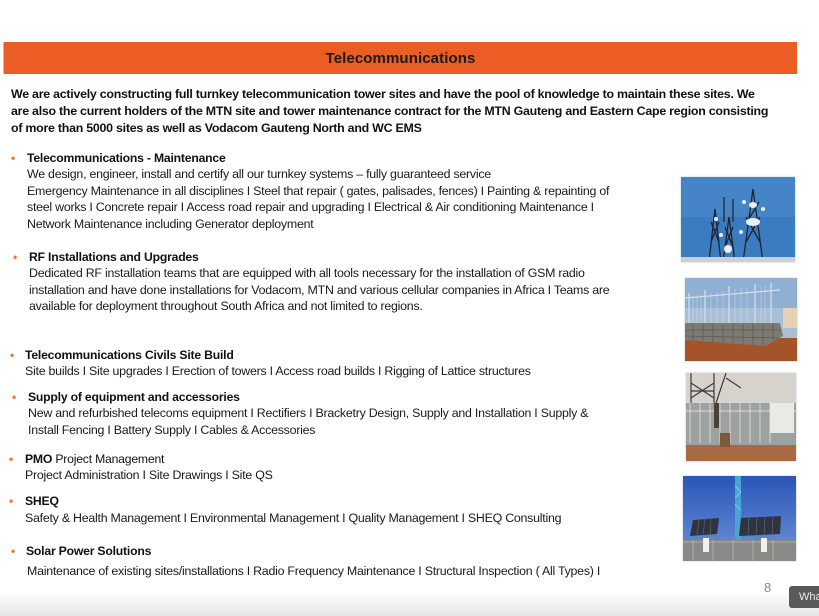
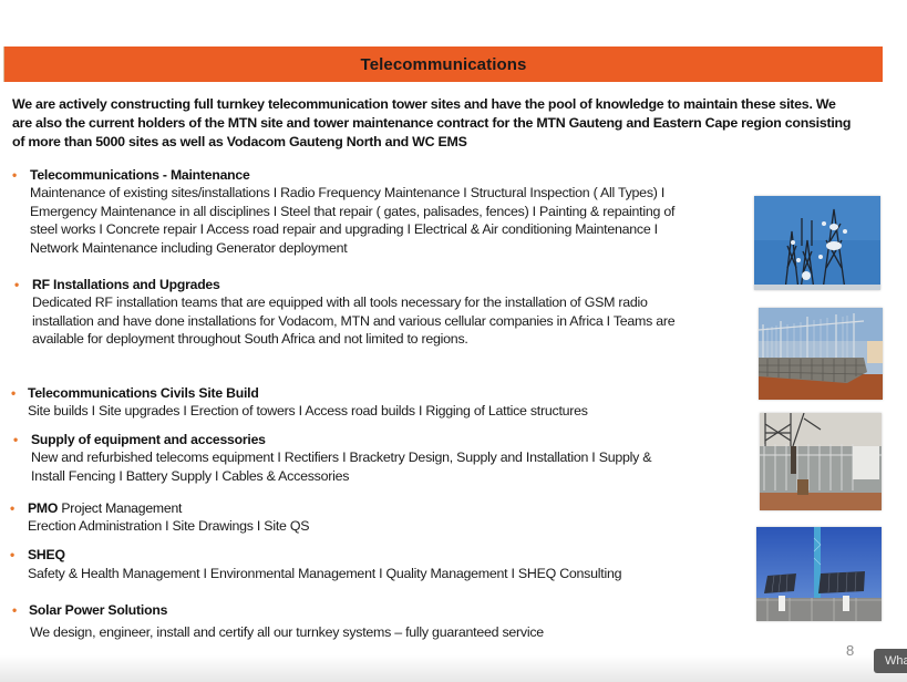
  Telecommunications
  We are actively constructing full turnkey telecommunication tower sites and have the pool of knowledge to maintain these sites. We
  are also the current holders of the MTN site and tower maintenance contract for the MTN Gauteng and Eastern Cape region consisting
  of more than 5000 sites as well as Vodacom Gauteng North and WC EMS
  •
  Telecommunications - Maintenance
- We design, engineer, install and certify all our turnkey systems – fully guaranteed service
+ Maintenance of existing sites/installations I Radio Frequency Maintenance I Structural Inspection ( All Types) I
  Emergency Maintenance in all disciplines I Steel that repair ( gates, palisades, fences) I Painting & repainting of
  steel works I Concrete repair I Access road repair and upgrading I Electrical & Air conditioning Maintenance I
  Network Maintenance including Generator deployment
  •
  RF Installations and Upgrades
  Dedicated RF installation teams that are equipped with all tools necessary for the installation of GSM radio
  installation and have done installations for Vodacom, MTN and various cellular companies in Africa I Teams are
  available for deployment throughout South Africa and not limited to regions.
  •
  Telecommunications Civils Site Build
  Site builds I Site upgrades I Erection of towers I Access road builds I Rigging of Lattice structures
  •
  Supply of equipment and accessories
  New and refurbished telecoms equipment I Rectifiers I Bracketry Design, Supply and Installation I Supply &
  Install Fencing I Battery Supply I Cables & Accessories
  •
  PMO Project Management
- Project Administration I Site Drawings I Site QS
+ Erection Administration I Site Drawings I Site QS
  •
  SHEQ
  Safety & Health Management I Environmental Management I Quality Management I SHEQ Consulting
  •
  Solar Power Solutions
- Maintenance of existing sites/installations I Radio Frequency Maintenance I Structural Inspection ( All Types) I
+ We design, engineer, install and certify all our turnkey systems – fully guaranteed service
  8
